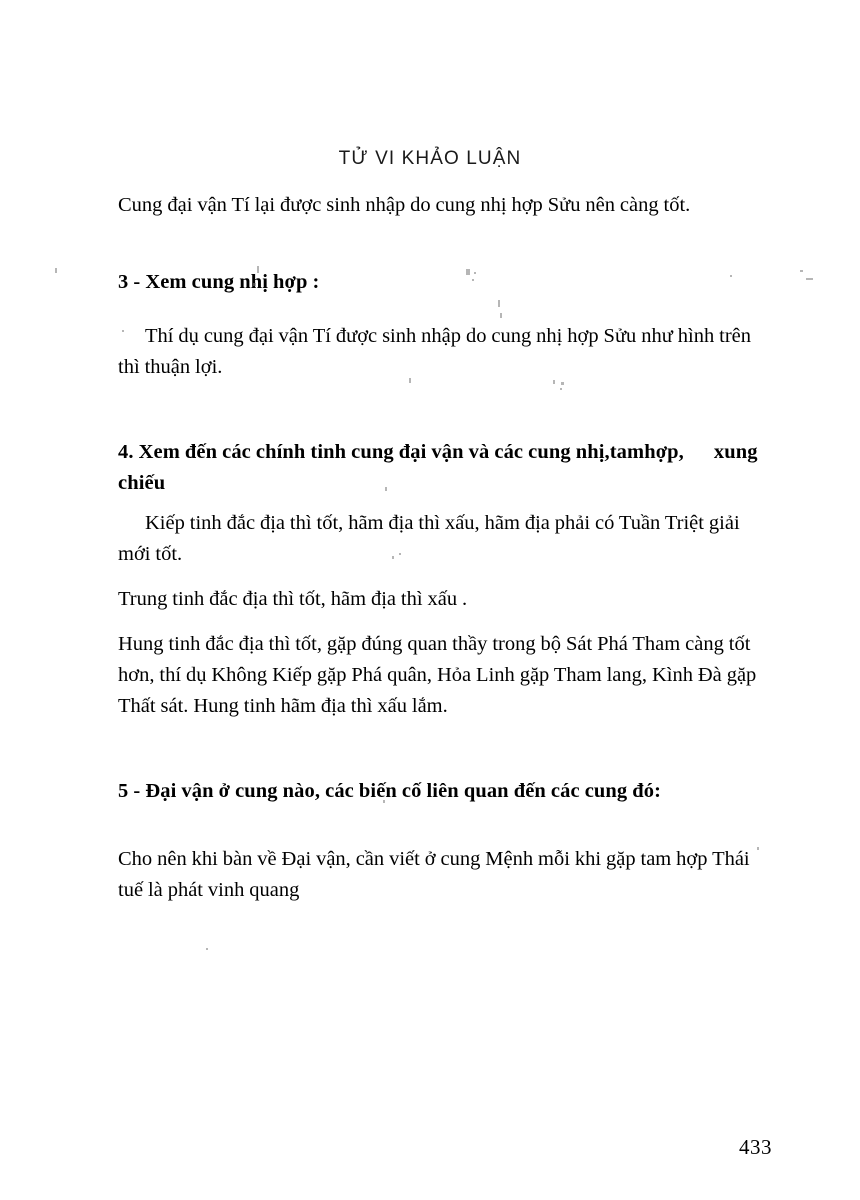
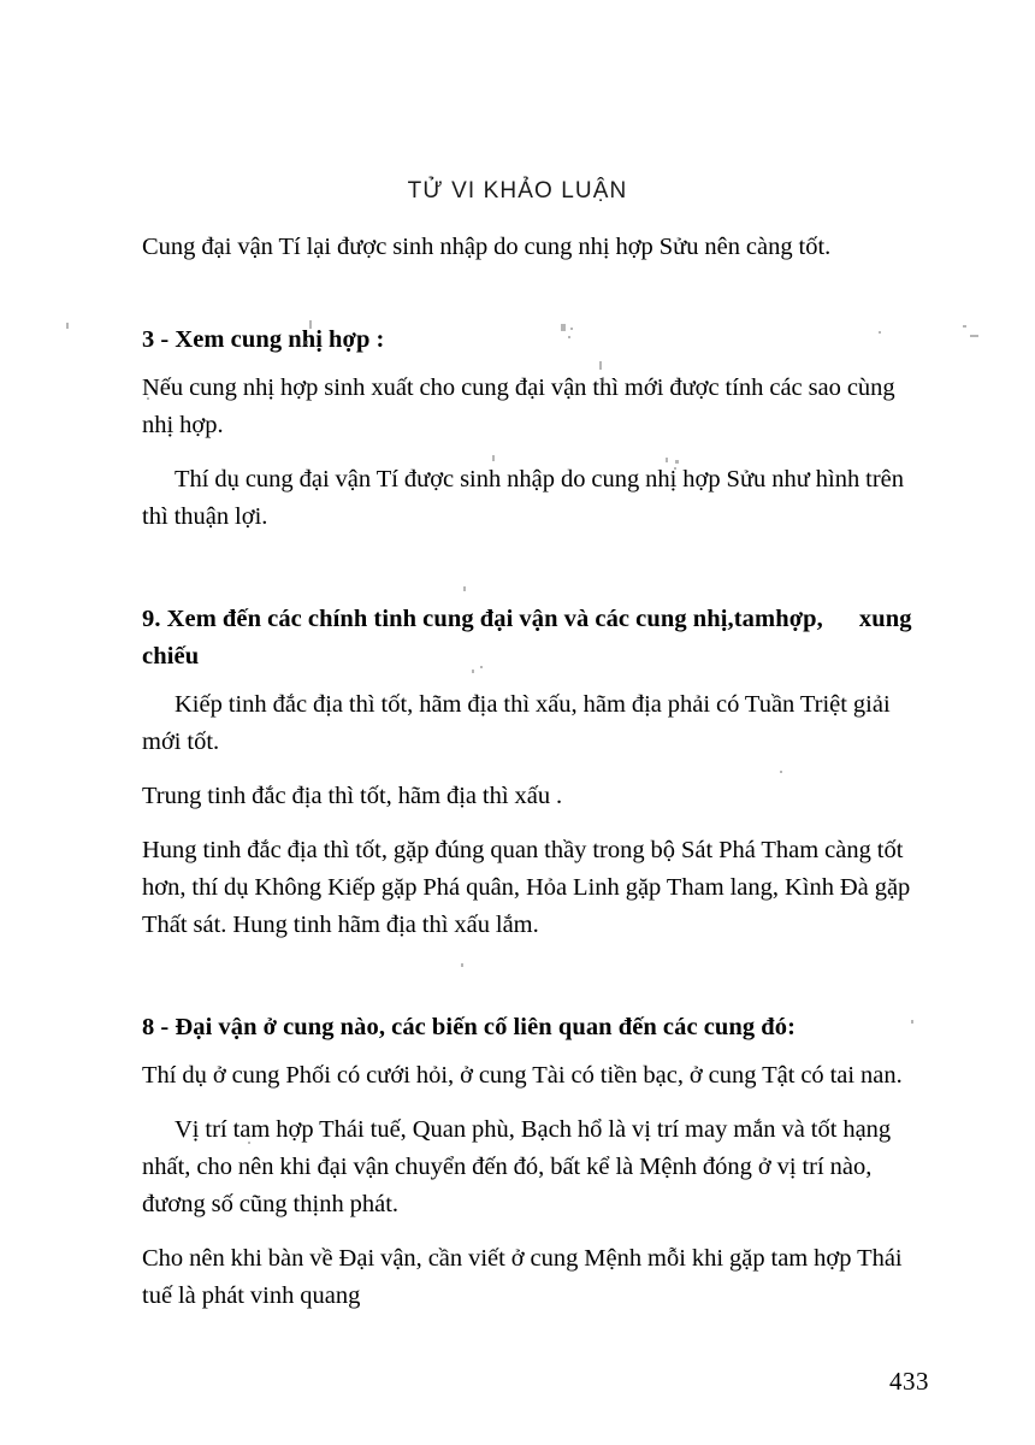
  TỬ VI KHẢO LUẬN
  Cung đại vận Tí lại được sinh nhập do cung nhị hợp Sửu nên càng tốt.
  3 - Xem cung nhị hợp :
+ Nếu cung nhị hợp sinh xuất cho cung đại vận thì mới được tính các sao cùng nhị hợp.
  Thí dụ cung đại vận Tí được sinh nhập do cung nhị hợp Sửu như hình trên thì thuận lợi.
- 4. Xem đến các chính tinh cung đại vận và các cung nhị,tamhợp, xung chiếu
+ 9. Xem đến các chính tinh cung đại vận và các cung nhị,tamhợp, xung chiếu
  Kiếp tinh đắc địa thì tốt, hãm địa thì xấu, hãm địa phải có Tuần Triệt giải mới tốt.
  Trung tinh đắc địa thì tốt, hãm địa thì xấu .
  Hung tinh đắc địa thì tốt, gặp đúng quan thầy trong bộ Sát Phá Tham càng tốt hơn, thí dụ Không Kiếp gặp Phá quân, Hỏa Linh gặp Tham lang, Kình Đà gặp Thất sát. Hung tinh hãm địa thì xấu lắm.
- 5 - Đại vận ở cung nào, các biến cố liên quan đến các cung đó:
+ 8 - Đại vận ở cung nào, các biến cố liên quan đến các cung đó:
+ Thí dụ ở cung Phối có cưới hỏi, ở cung Tài có tiền bạc, ở cung Tật có tai nan.
+ Vị trí tam hợp Thái tuế, Quan phù, Bạch hổ là vị trí may mắn và tốt hạng nhất, cho nên khi đại vận chuyển đến đó, bất kể là Mệnh đóng ở vị trí nào, đương số cũng thịnh phát.
  Cho nên khi bàn về Đại vận, cần viết ở cung Mệnh mỗi khi gặp tam hợp Thái tuế là phát vinh quang
  433
